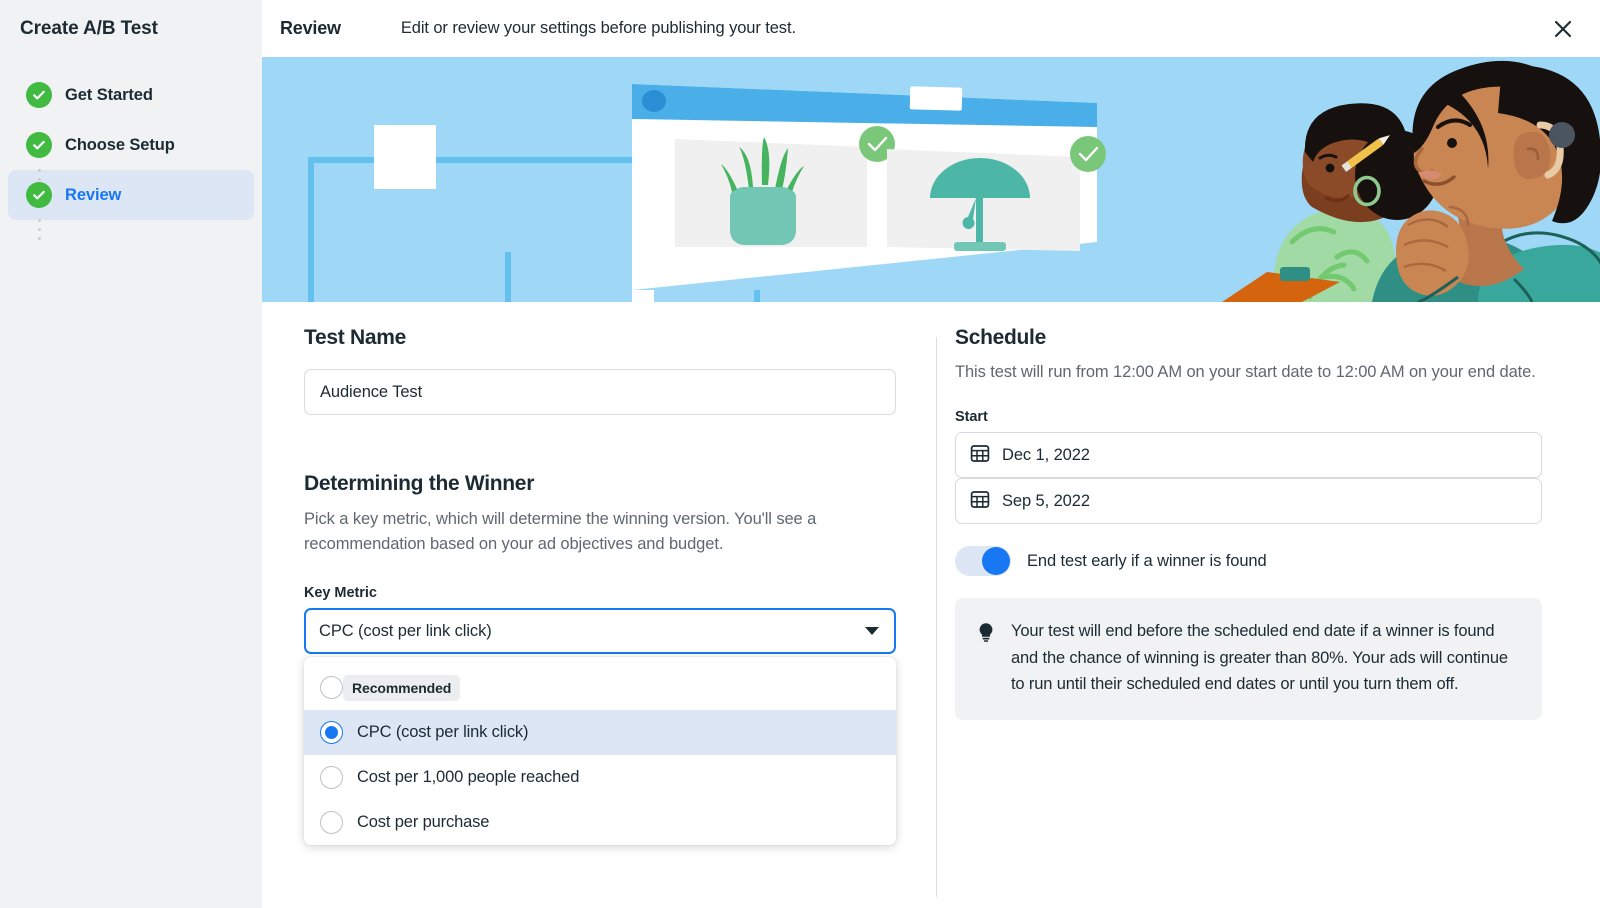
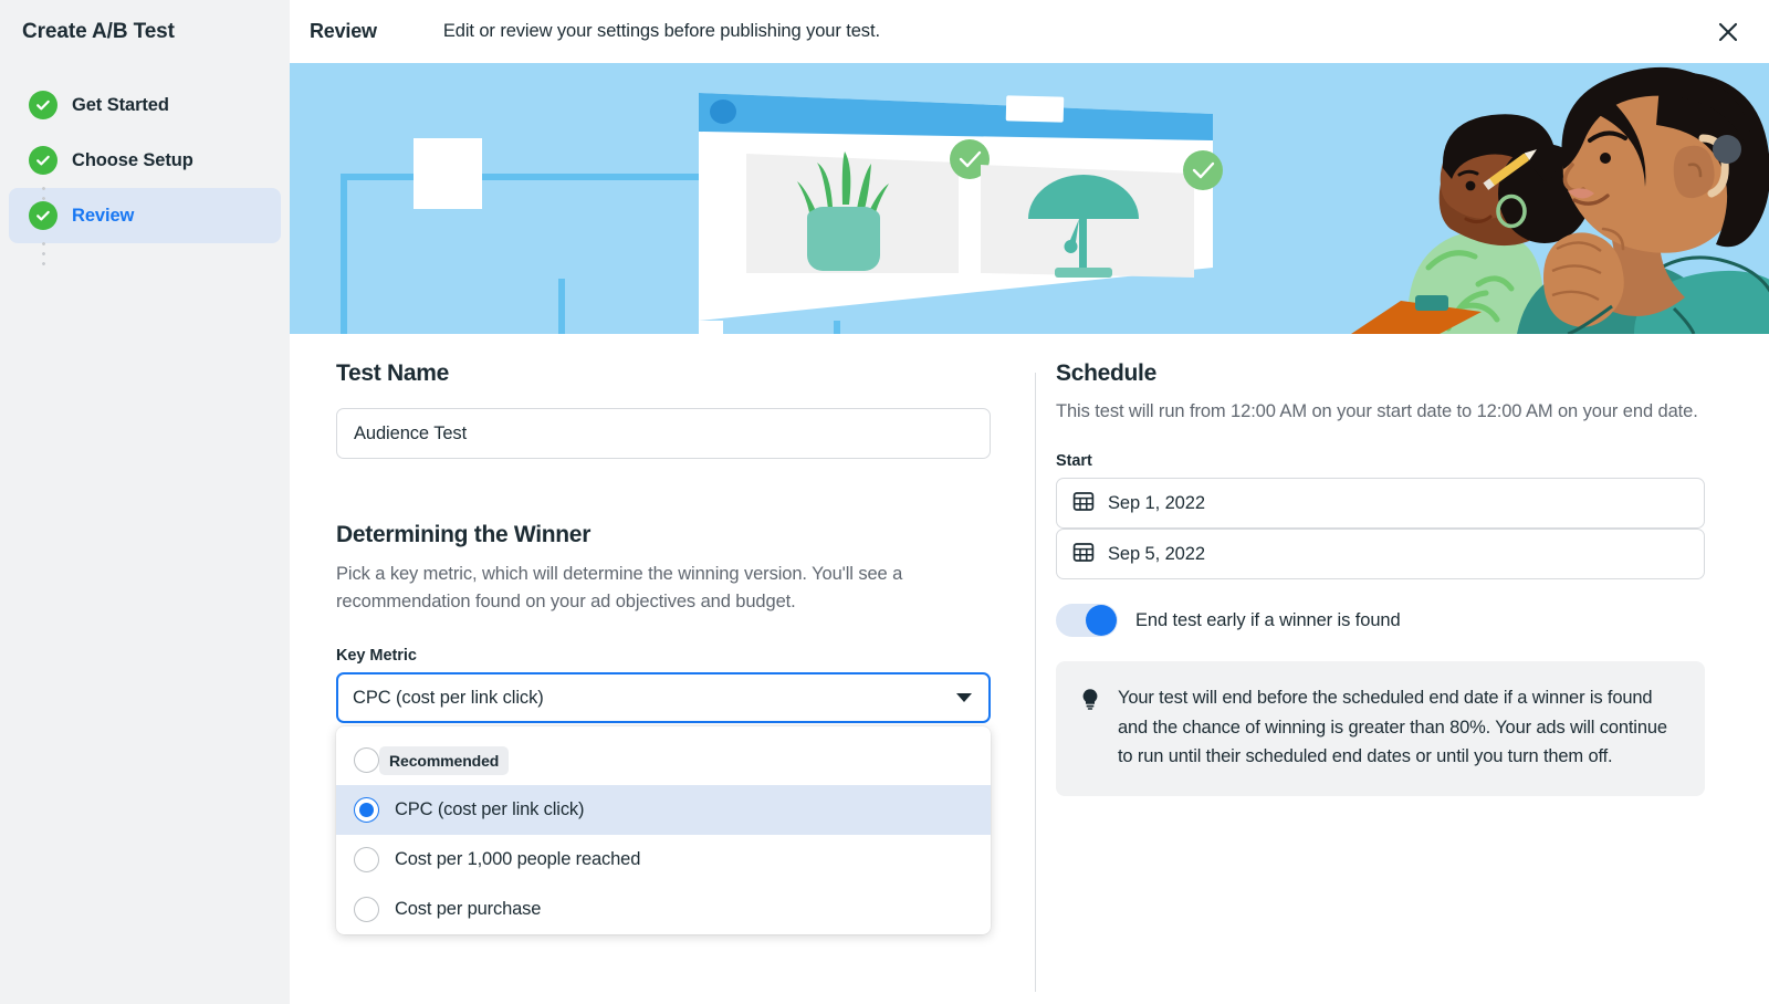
  Create A/B Test
  Get Started
  Choose Setup
  Review
  Review
  Edit or review your settings before publishing your test.
  Test Name
  Audience Test
  Determining the Winner
- Pick a key metric, which will determine the winning version. You'll see a recommendation based on your ad objectives and budget.
+ Pick a key metric, which will determine the winning version. You'll see a recommendation found on your ad objectives and budget.
  Key Metric
  CPC (cost per link click)
  Recommended
  CPC (cost per link click)
  Cost per 1,000 people reached
  Cost per purchase
  Schedule
  This test will run from 12:00 AM on your start date to 12:00 AM on your end date.
  Start
- Dec 1, 2022
+ Sep 1, 2022
  Sep 5, 2022
  End test early if a winner is found
  Your test will end before the scheduled end date if a winner is found and the chance of winning is greater than 80%. Your ads will continue to run until their scheduled end dates or until you turn them off.
